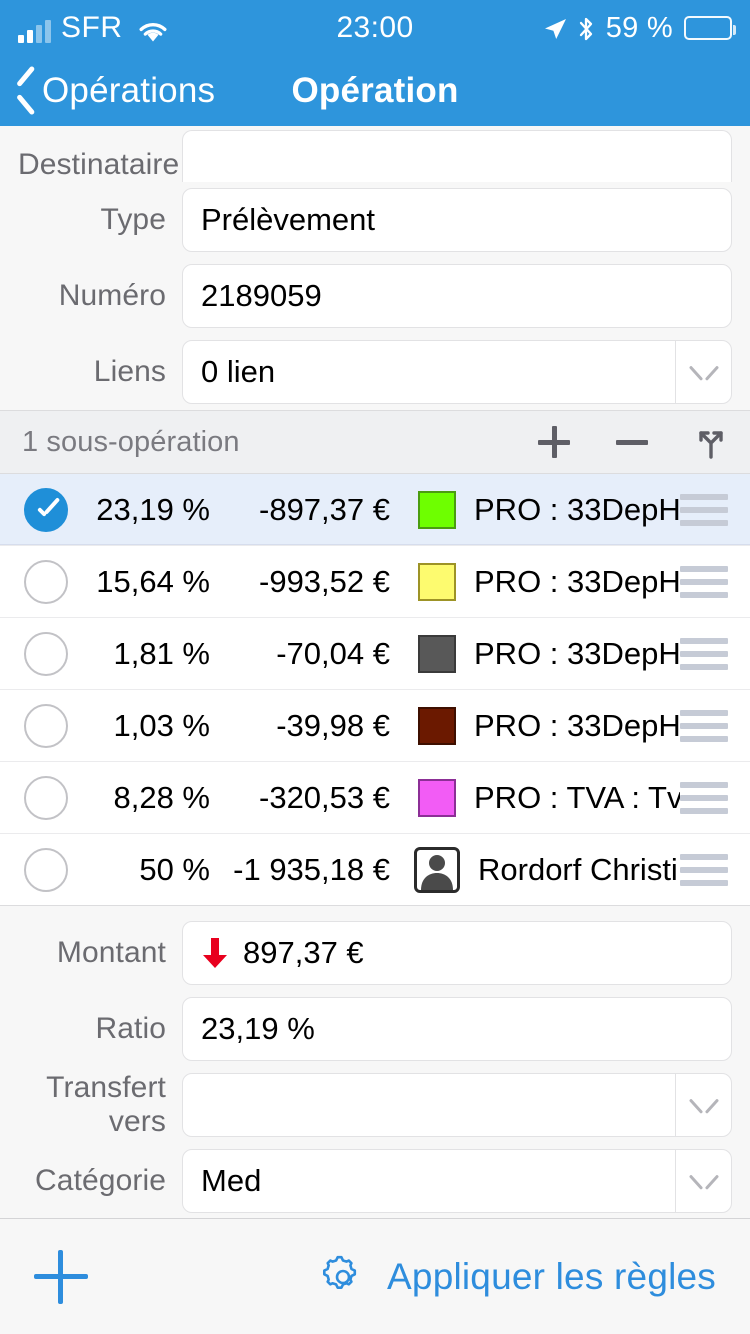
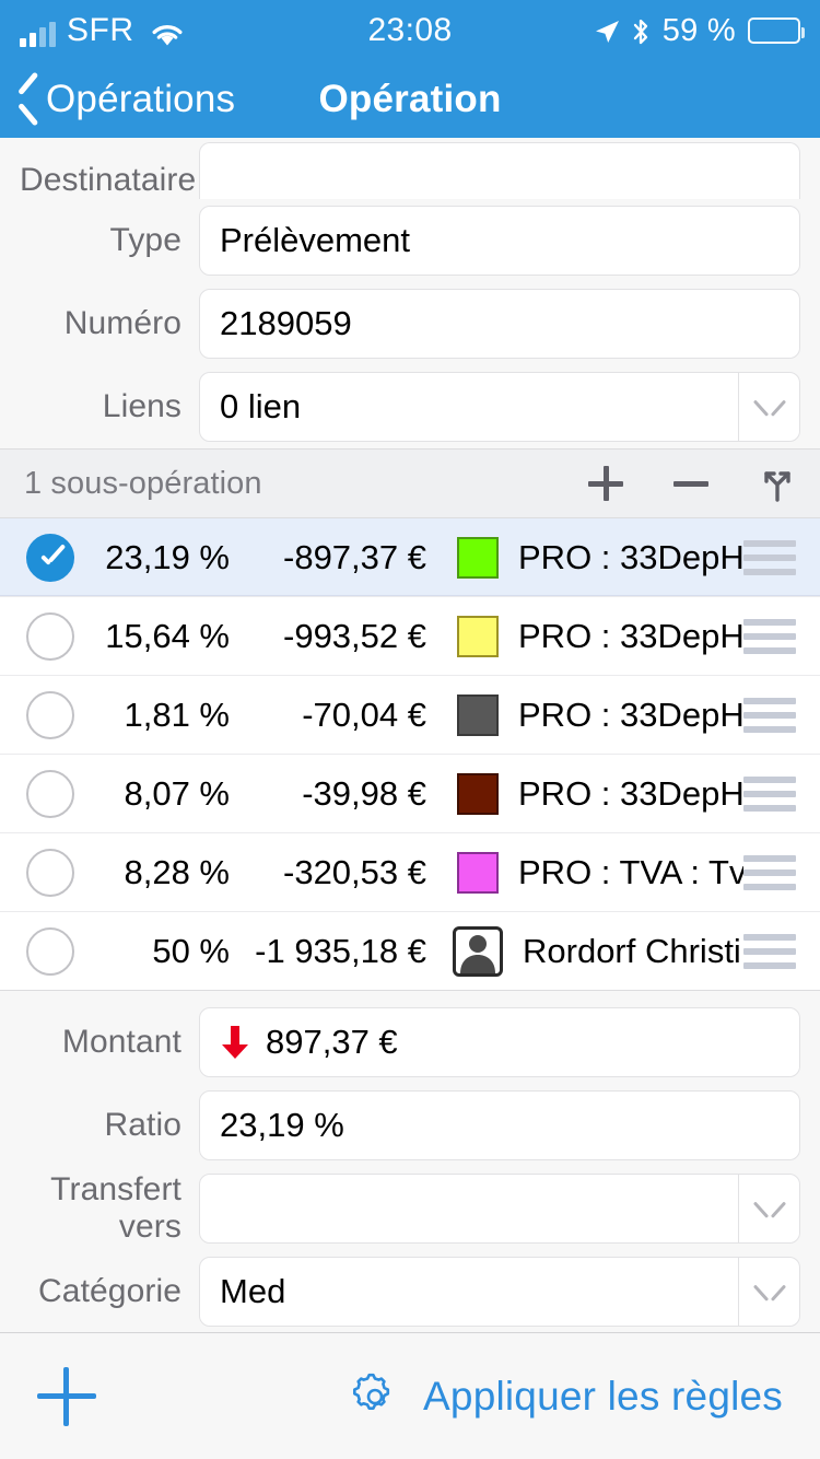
  SFR
- 23:00
+ 23:08
  59 %
  Opérations
  Opération
  Destinataire
  Type
  Prélèvement
  Numéro
  2189059
  Liens
  0 lien
  1 sous-opération
  23,19 %
  -897,37 €
  PRO : 33DepH
  15,64 %
  -993,52 €
  PRO : 33DepH
  1,81 %
  -70,04 €
  PRO : 33DepH
- 1,03 %
+ 8,07 %
  -39,98 €
  PRO : 33DepH
  8,28 %
  -320,53 €
  PRO : TVA : Tv
  50 %
  -1 935,18 €
  Rordorf Christi
  Montant
  897,37 €
  Ratio
  23,19 %
  Transfert vers
  Catégorie
  Med
  Appliquer les règles
